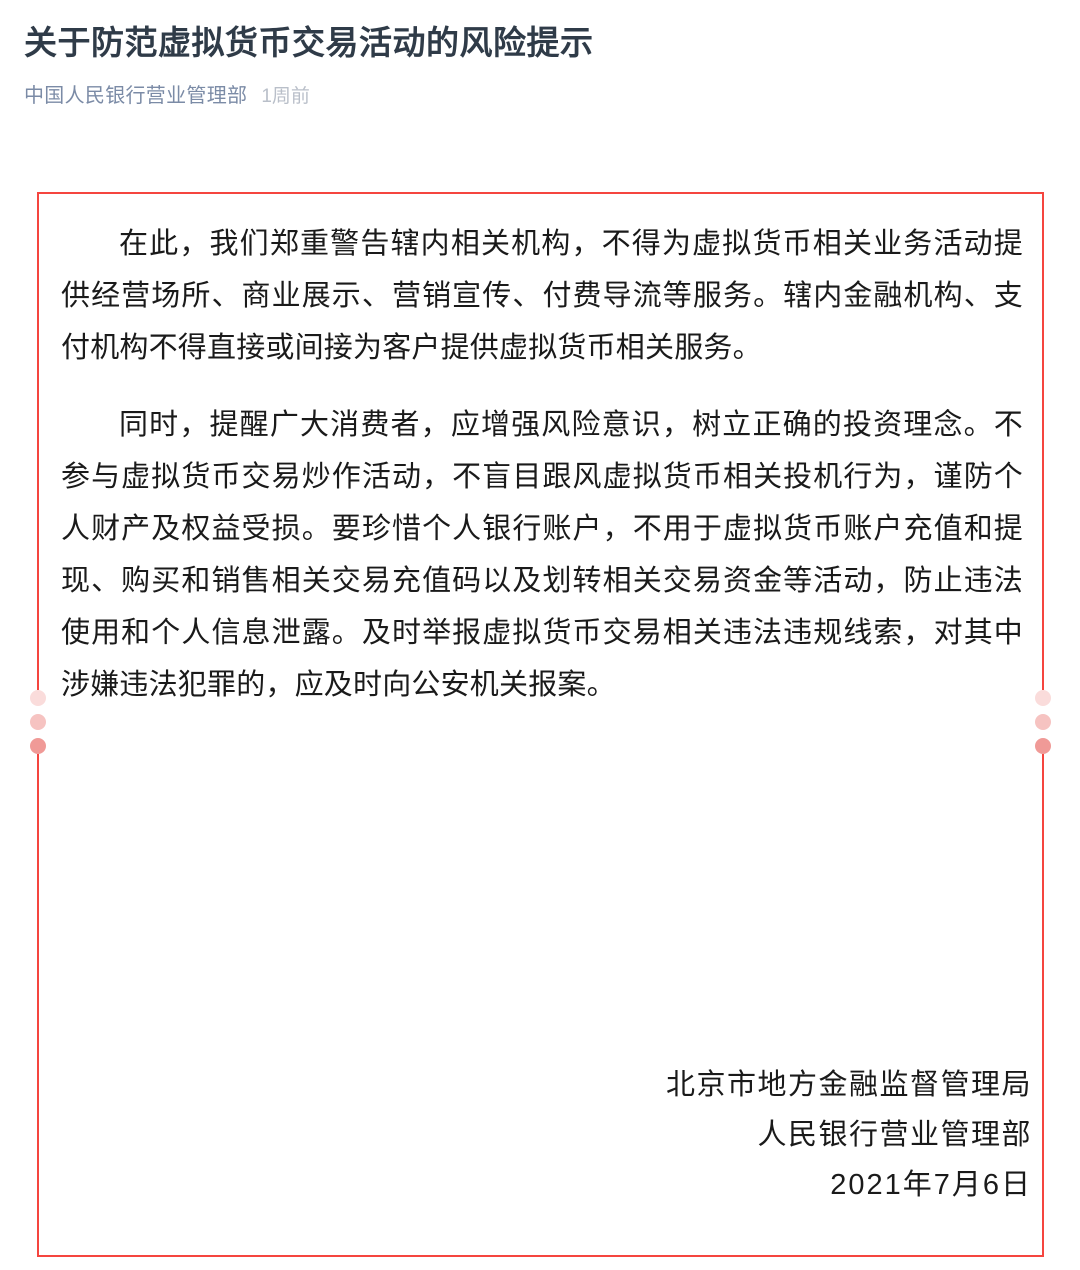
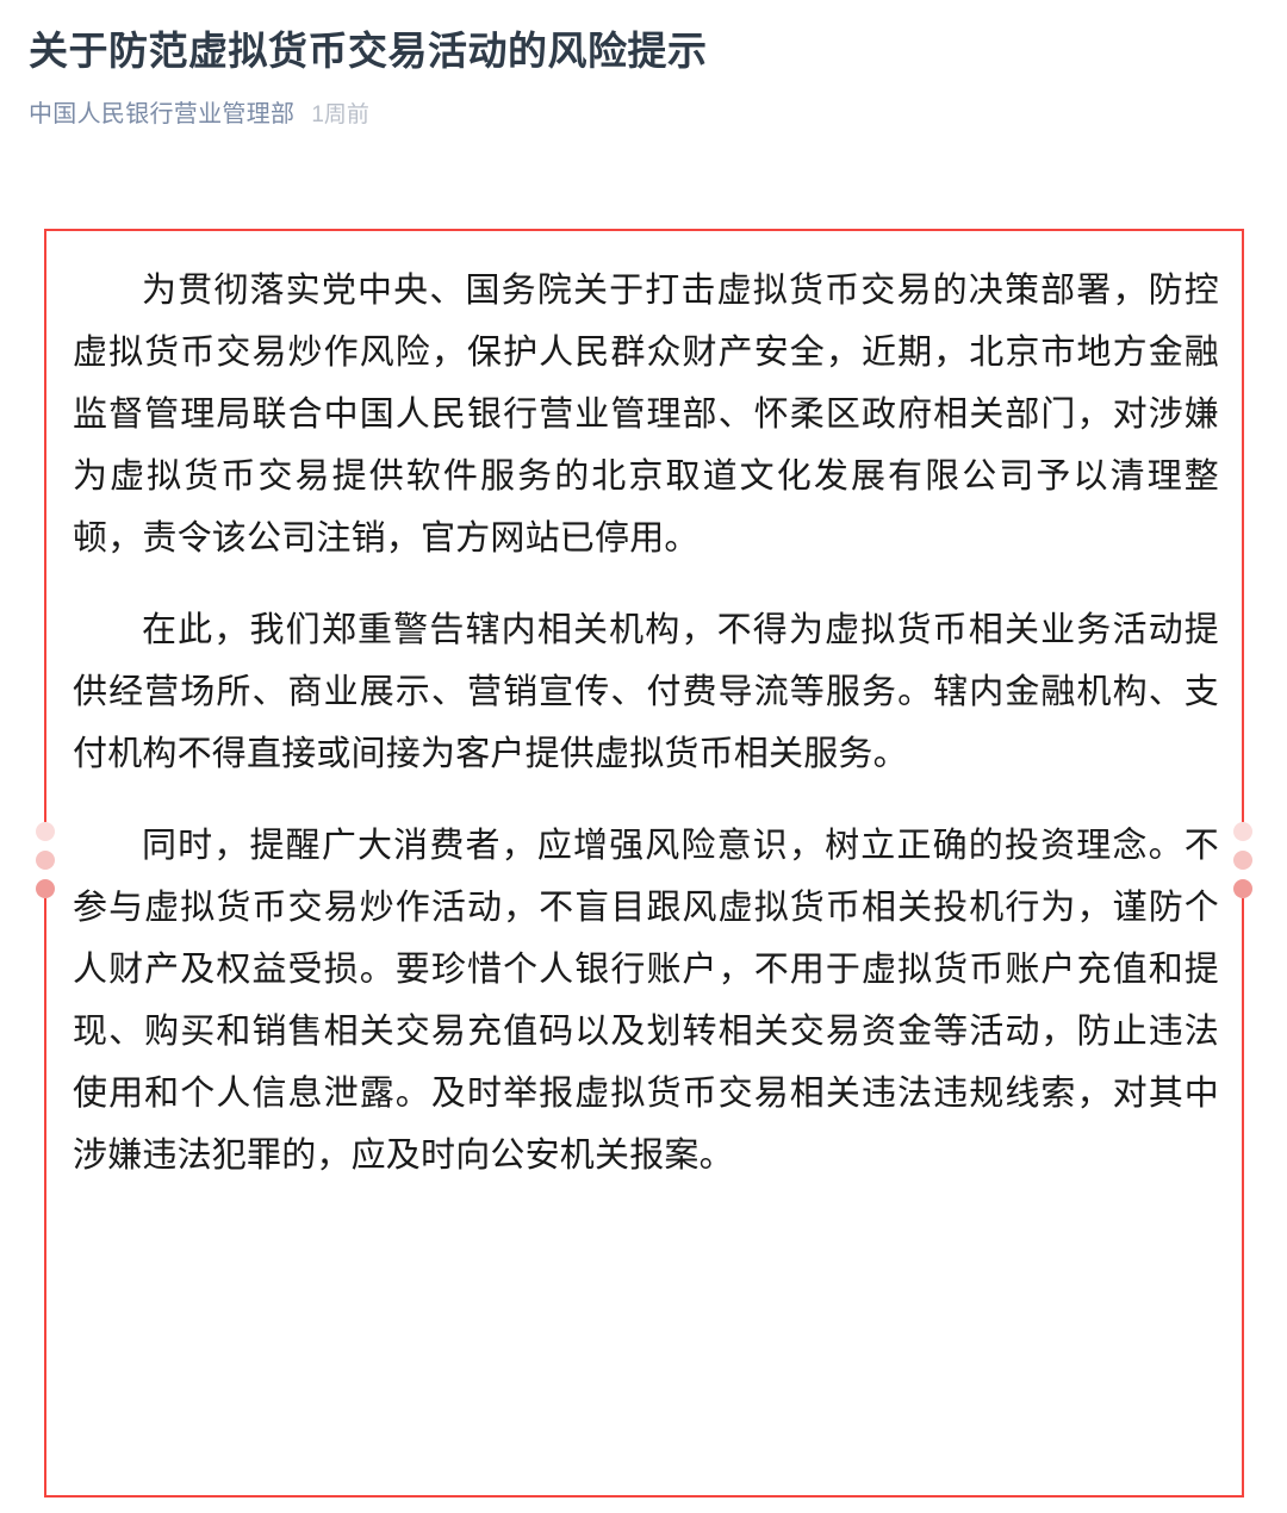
  关于防范虚拟货币交易活动的风险提示
  中国人民银行营业管理部 1周前
+ 为贯彻落实党中央、国务院关于打击虚拟货币交易的决策部署，防控虚拟货币交易炒作风险，保护人民群众财产安全，近期，北京市地方金融监督管理局联合中国人民银行营业管理部、怀柔区政府相关部门，对涉嫌为虚拟货币交易提供软件服务的北京取道文化发展有限公司予以清理整顿，责令该公司注销，官方网站已停用。
  在此，我们郑重警告辖内相关机构，不得为虚拟货币相关业务活动提供经营场所、商业展示、营销宣传、付费导流等服务。辖内金融机构、支付机构不得直接或间接为客户提供虚拟货币相关服务。
  同时，提醒广大消费者，应增强风险意识，树立正确的投资理念。不参与虚拟货币交易炒作活动，不盲目跟风虚拟货币相关投机行为，谨防个人财产及权益受损。要珍惜个人银行账户，不用于虚拟货币账户充值和提现、购买和销售相关交易充值码以及划转相关交易资金等活动，防止违法使用和个人信息泄露。及时举报虚拟货币交易相关违法违规线索，对其中涉嫌违法犯罪的，应及时向公安机关报案。
- 北京市地方金融监督管理局
- 人民银行营业管理部
- 2021年7月6日
